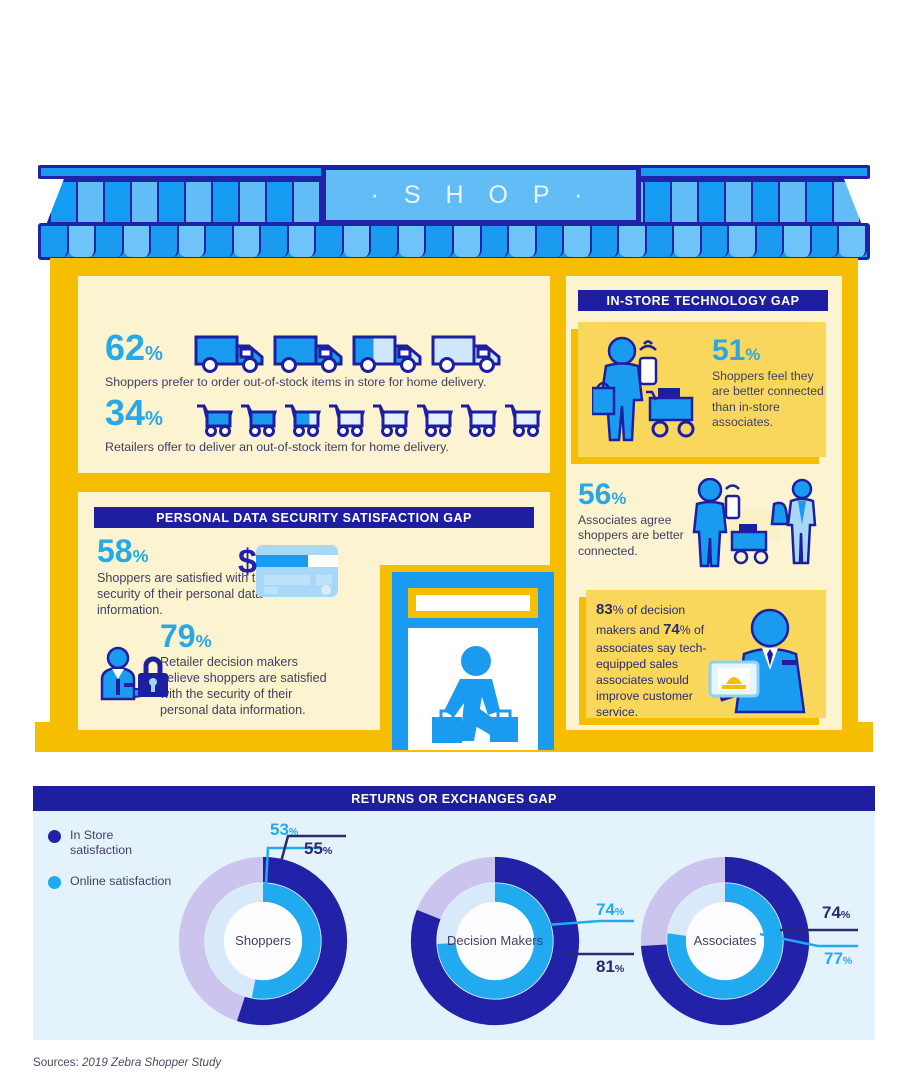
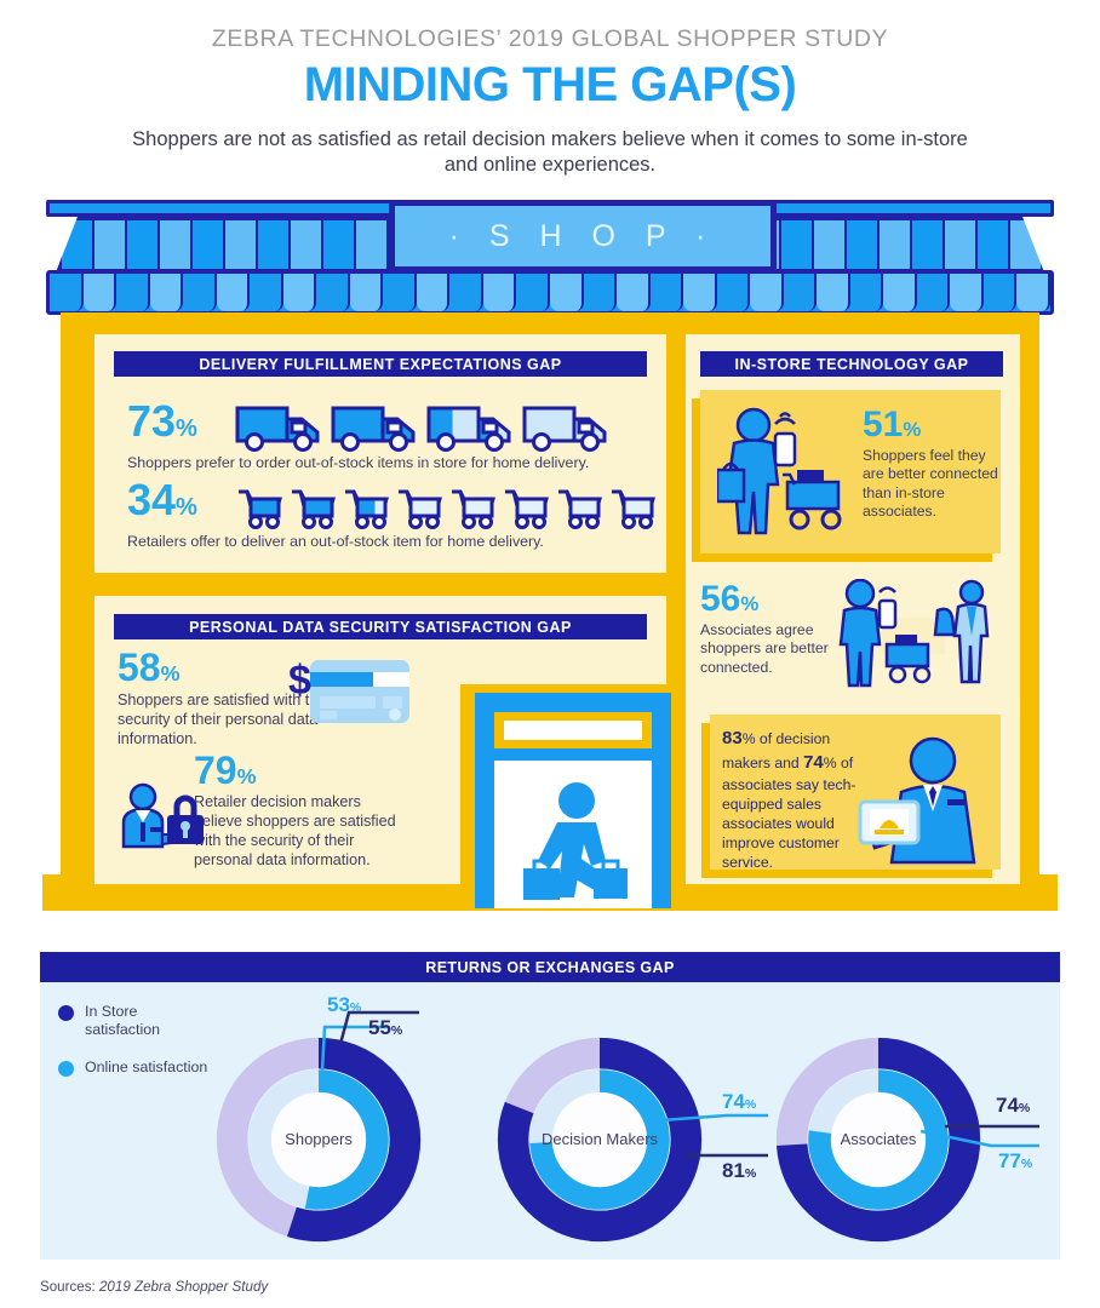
+ ZEBRA TECHNOLOGIES’ 2019 GLOBAL SHOPPER STUDY
+ MINDING THE GAP(S)
+ Shoppers are not as satisfied as retail decision makers believe when it comes to some in-store and online experiences.
  · S H O P ·
+ DELIVERY FULFILLMENT EXPECTATIONS GAP
  PERSONAL DATA SECURITY SATISFACTION GAP
  IN-STORE TECHNOLOGY GAP
- 62%
+ 73%
  Shoppers prefer to order out-of-stock items in store for home delivery.
  34%
  Retailers offer to deliver an out-of-stock item for home delivery.
  58%
  Shoppers are satisfied with t security of their personal dat information.
  $
  79%
  Retailer decision makers elieve shoppers are satisfied ith the security of their personal data information.
  51%
  Shoppers feel they are better connected than in-store associates.
  56%
  Associates agree shoppers are better connected.
  83% of decision makers and 74% of associates say tech-equipped sales associates would improve customer service.
  RETURNS OR EXCHANGES GAP
  In Store satisfaction
  Online satisfaction
  Shoppers
  53%
  55%
  Decision Makers
  74%
  81%
  Associates
  74%
  77%
  Sources: 2019 Zebra Shopper Study
